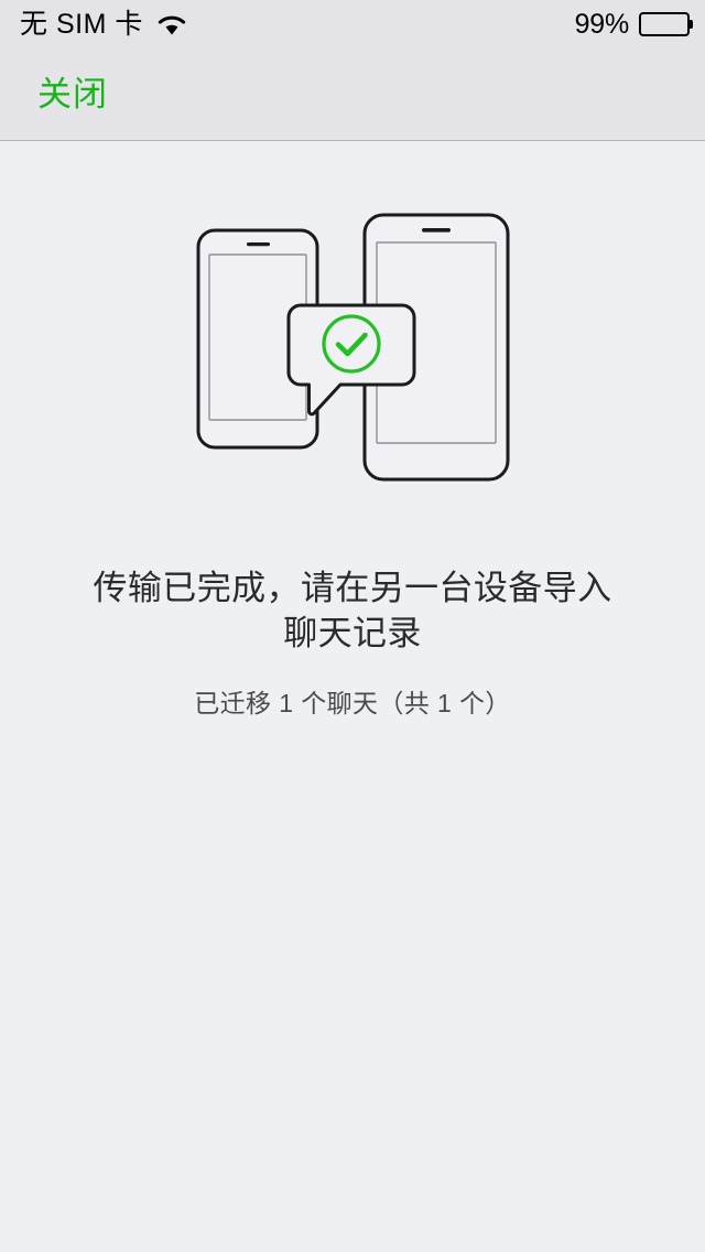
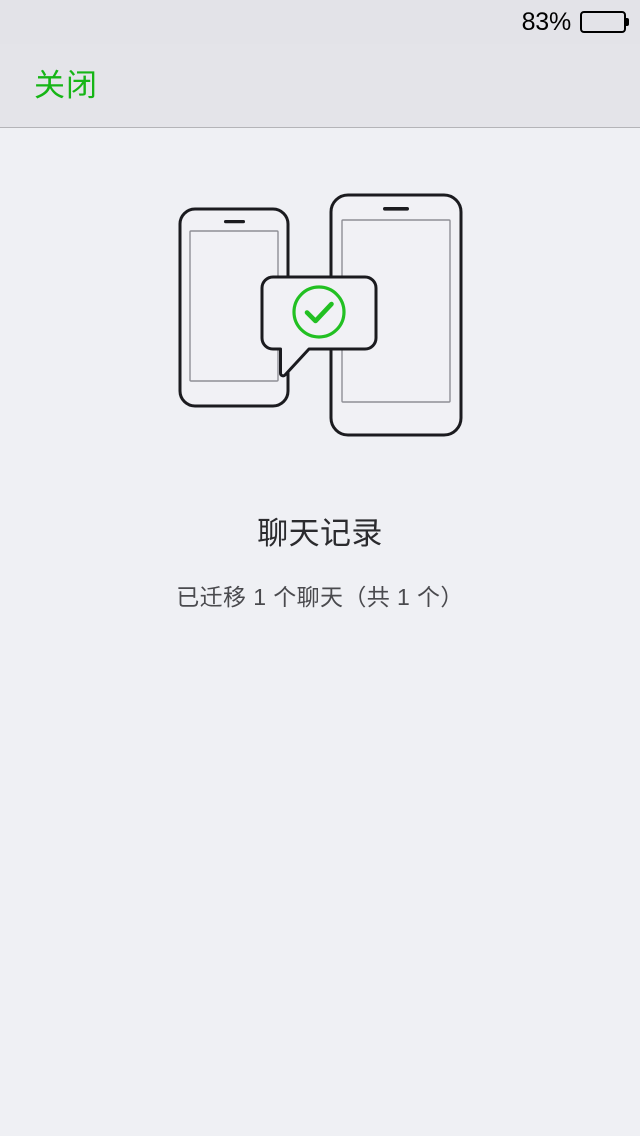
- 无 SIM 卡
- 99%
+ 83%
  关闭
- 传输已完成，请在另一台设备导入
  聊天记录
  已迁移 1 个聊天（共 1 个）
